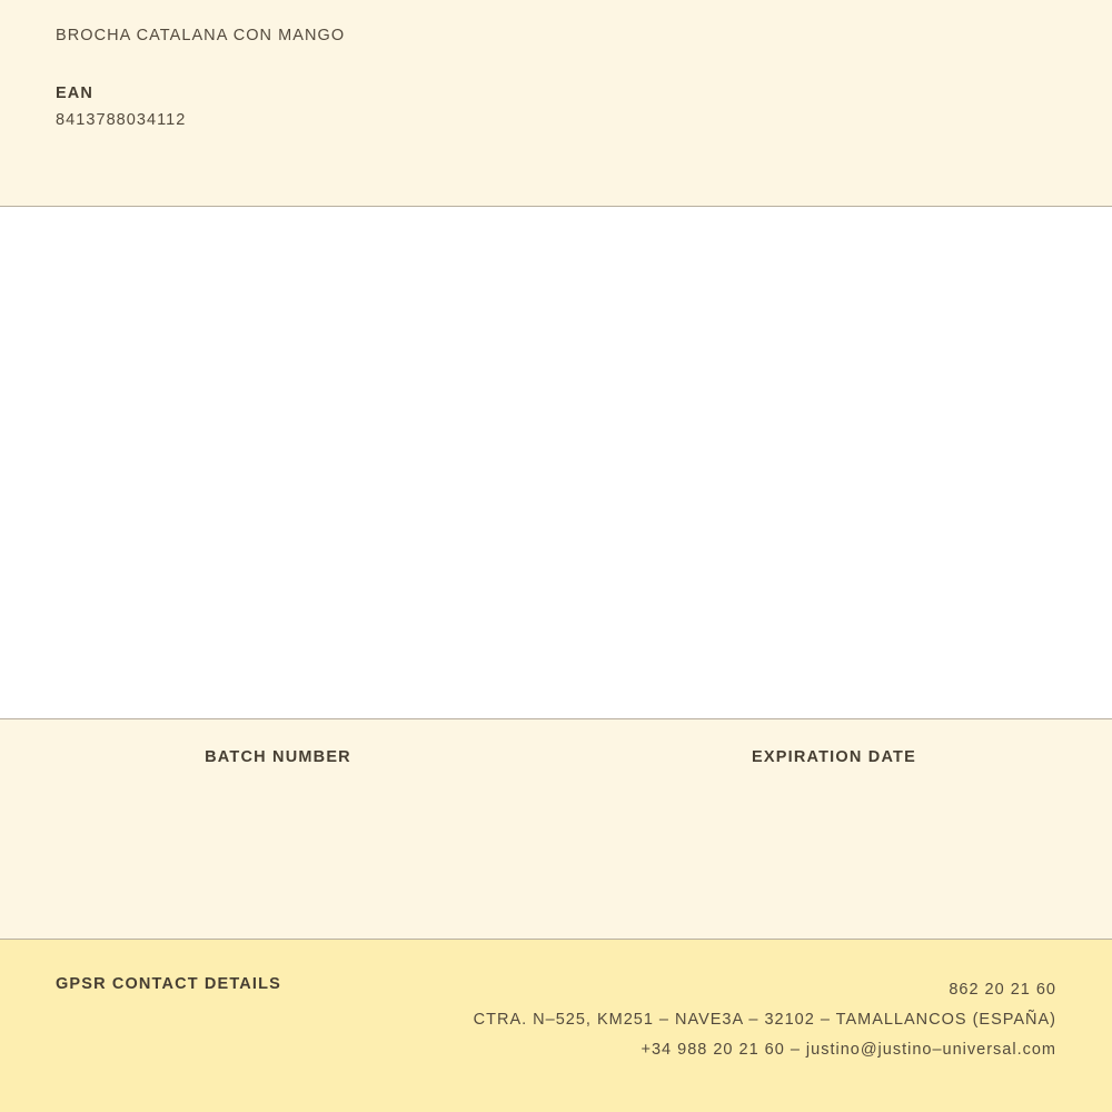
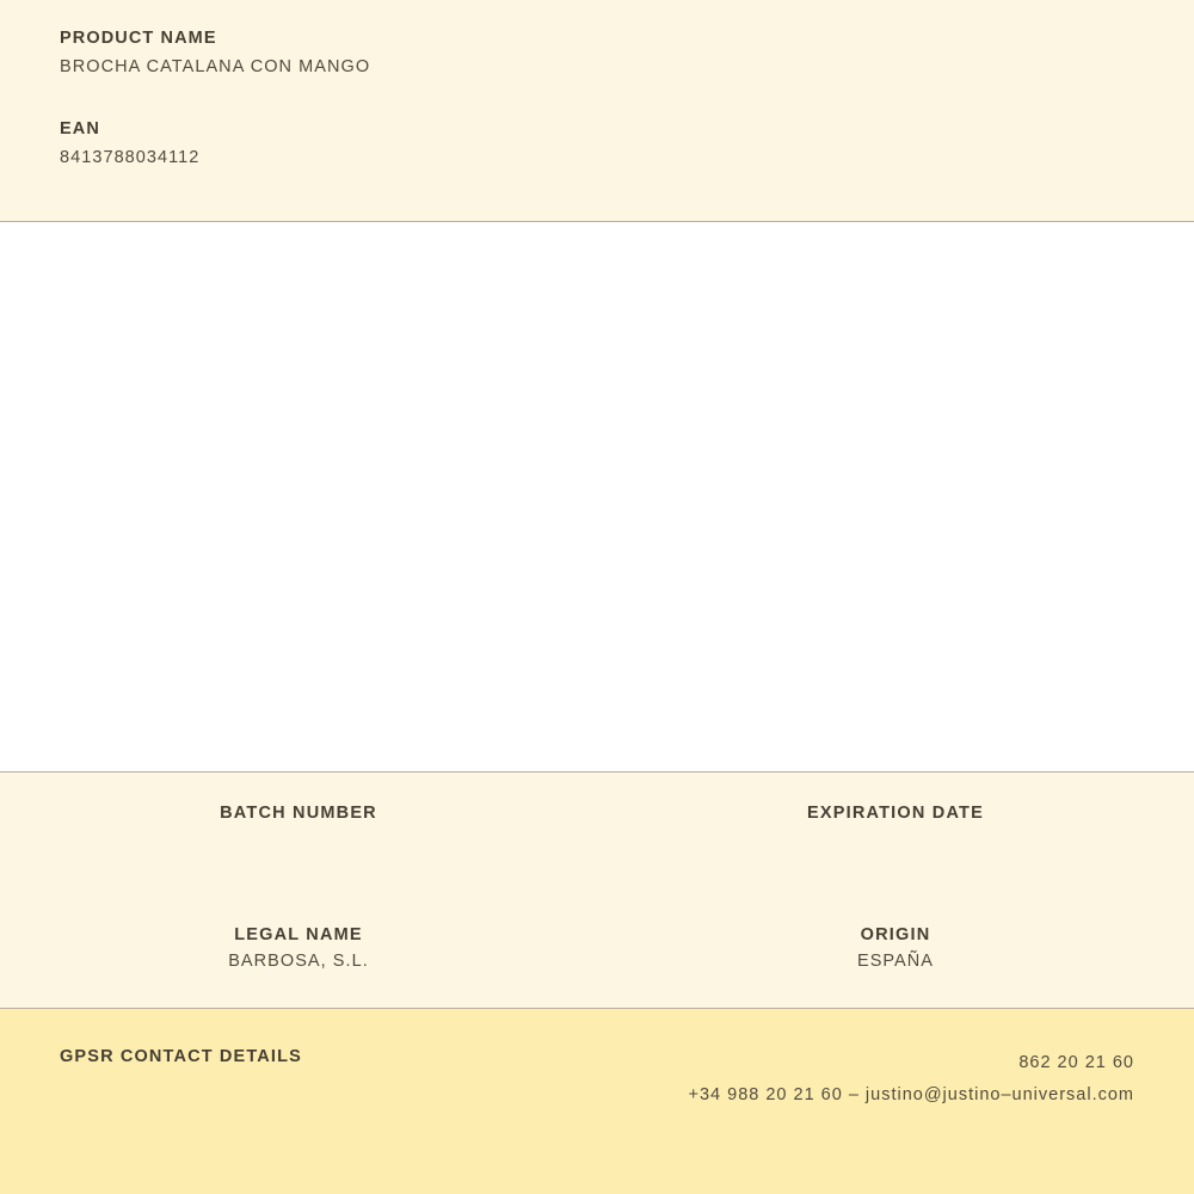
+ PRODUCT NAME
  BROCHA CATALANA CON MANGO
  EAN
  8413788034112
  BATCH NUMBER
  EXPIRATION DATE
+ LEGAL NAME
+ BARBOSA, S.L.
+ ORIGIN
+ ESPAÑA
  GPSR CONTACT DETAILS
  862 20 21 60
- CTRA. N–525, KM251 – NAVE3A – 32102 – TAMALLANCOS (ESPAÑA)
  +34 988 20 21 60 – justino@justino–universal.com
